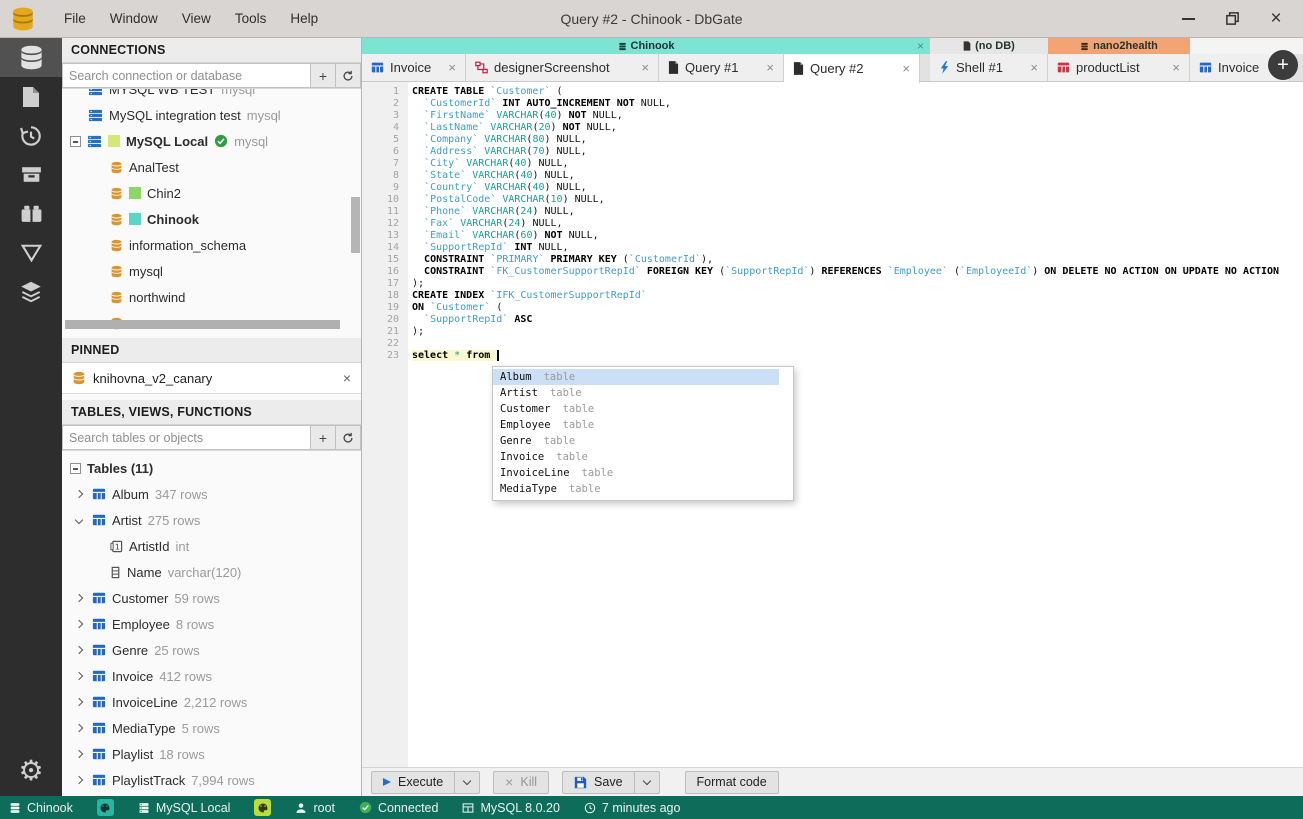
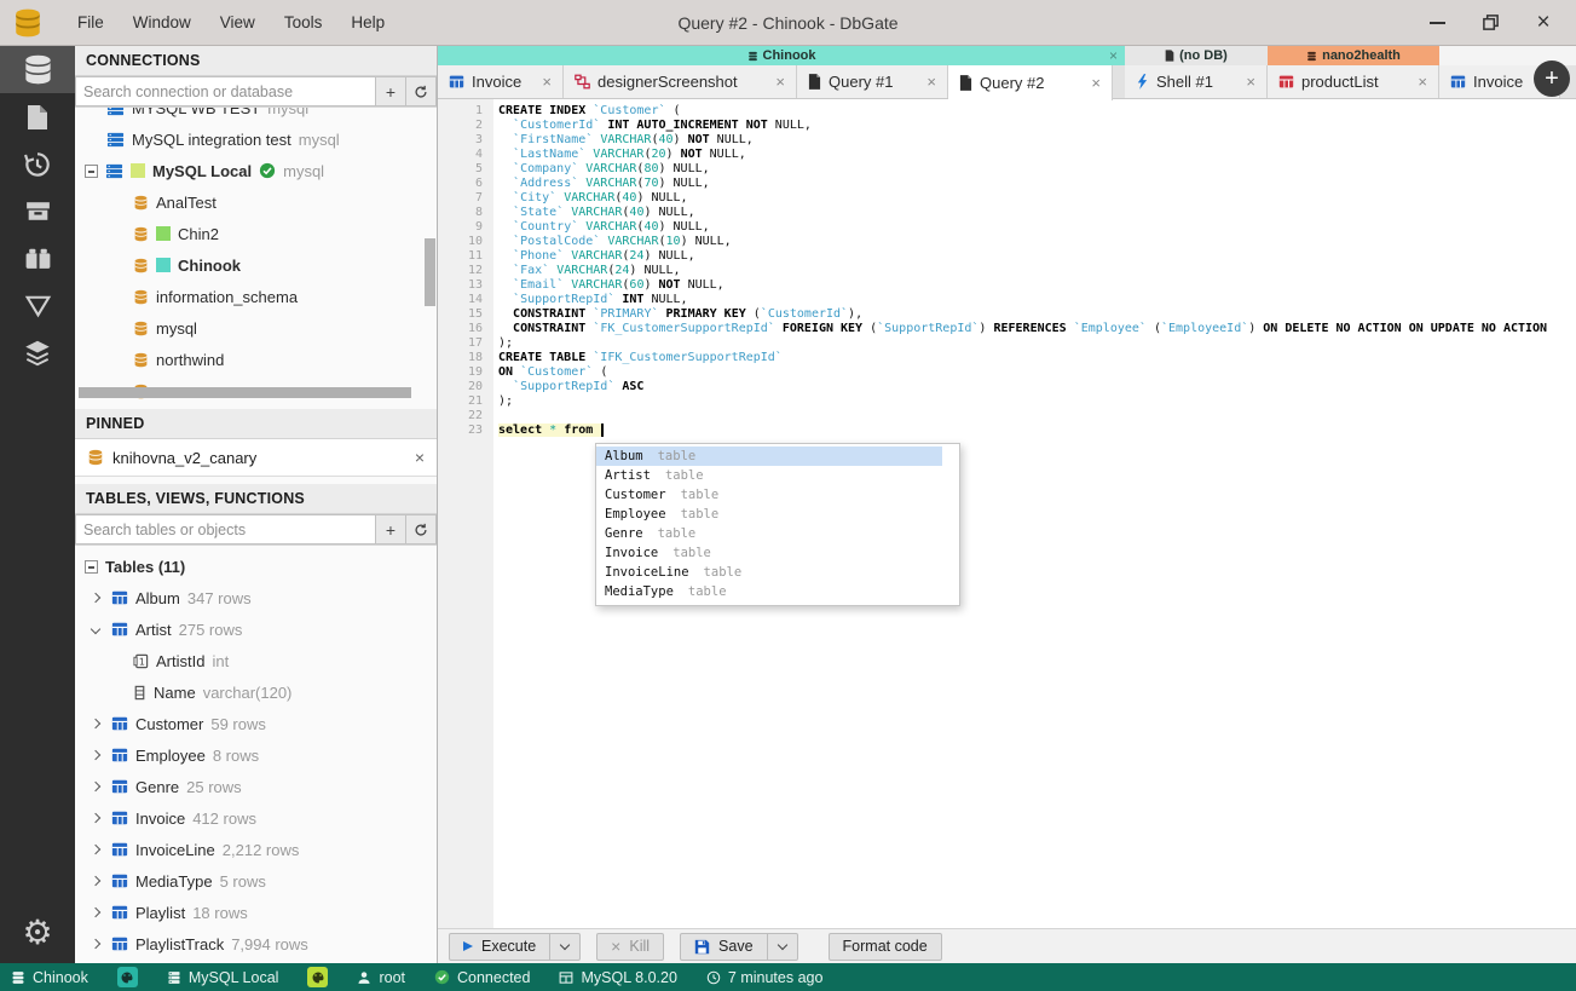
  Query #2 - Chinook - DbGate
  File
  Window
  View
  Tools
  Help
  ×
  ⚙
  CONNECTIONS
  Search connection or database
  +
  MYSQL WB TEST
  mysql
  MySQL integration test
  mysql
  MySQL Local
  mysql
  AnalTest
  Chin2
  Chinook
  information_schema
  mysql
  northwind
  PINNED
  knihovna_v2_canary
  ×
  TABLES, VIEWS, FUNCTIONS
  Search tables or objects
  +
  Tables (11)
  Album
  347 rows
  Artist
  275 rows
  1
  ArtistId
  int
  Name
  varchar(120)
  Customer
  59 rows
  Employee
  8 rows
  Genre
  25 rows
  Invoice
  412 rows
  InvoiceLine
  2,212 rows
  MediaType
  5 rows
  Playlist
  18 rows
  PlaylistTrack
  7,994 rows
  Chinook
  ×
  (no DB)
  nano2health
  Invoice
  ×
  designerScreenshot
  ×
  Query #1
  ×
  Query #2
  ×
  Shell #1
  ×
  productList
  ×
  Invoice
  +
  1
  2
  3
  4
  5
  6
  7
  8
  9
  10
  11
  12
  13
  14
  15
  16
  17
  18
  19
  20
  21
  22
  23
- CREATE TABLE `Customer` (
+ CREATE INDEX `Customer` (
  `CustomerId` INT AUTO_INCREMENT NOT NULL,
  `FirstName` VARCHAR(40) NOT NULL,
  `LastName` VARCHAR(20) NOT NULL,
  `Company` VARCHAR(80) NULL,
  `Address` VARCHAR(70) NULL,
  `City` VARCHAR(40) NULL,
  `State` VARCHAR(40) NULL,
  `Country` VARCHAR(40) NULL,
  `PostalCode` VARCHAR(10) NULL,
  `Phone` VARCHAR(24) NULL,
  `Fax` VARCHAR(24) NULL,
  `Email` VARCHAR(60) NOT NULL,
  `SupportRepId` INT NULL,
  CONSTRAINT `PRIMARY` PRIMARY KEY (`CustomerId`),
  CONSTRAINT `FK_CustomerSupportRepId` FOREIGN KEY (`SupportRepId`) REFERENCES `Employee` (`EmployeeId`) ON DELETE NO ACTION ON UPDATE NO ACTION
  );
- CREATE INDEX `IFK_CustomerSupportRepId`
+ CREATE TABLE `IFK_CustomerSupportRepId`
  ON `Customer` (
  `SupportRepId` ASC
  );
  select * from
  Album
  table
  Artist
  table
  Customer
  table
  Employee
  table
  Genre
  table
  Invoice
  table
  InvoiceLine
  table
  MediaType
  table
  Execute
  ×
  Kill
  Save
  Format code
  Chinook
  MySQL Local
  root
  Connected
  MySQL 8.0.20
  7 minutes ago
